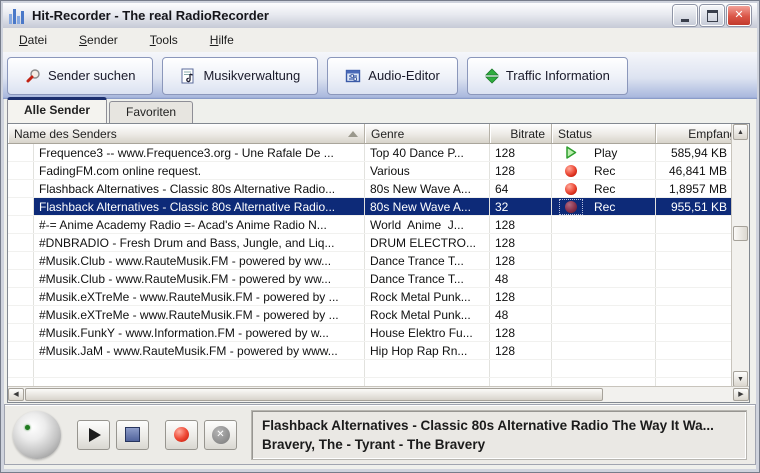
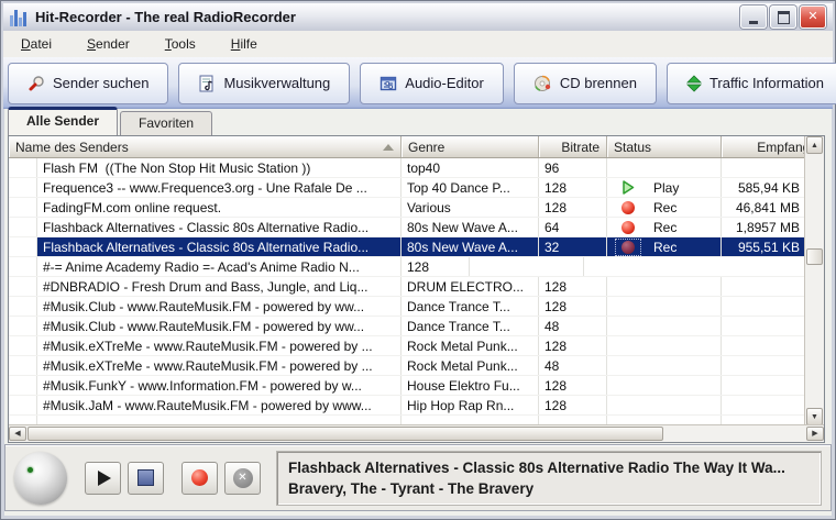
  Hit-Recorder - The real RadioRecorder
  ✕
  Datei
  Sender
  Tools
  Hilfe
  Sender suchen
  Musikverwaltung
  Audio-Editor
+ CD brennen
  Traffic Information
  Alle Sender
  Favoriten
  Name des Senders
  Genre
  Bitrate
  Status
  Empfan
+ Flash FM ((The Non Stop Hit Music Station ))
+ top40
+ 96
  Frequence3 -- www.Frequence3.org - Une Rafale De ...
  Top 40 Dance P...
  128
  Play
  585,94 KB
  FadingFM.com online request.
  Various
  128
  Rec
  46,841 MB
  Flashback Alternatives - Classic 80s Alternative Radio...
  80s New Wave A...
  64
  Rec
  1,8957 MB
  Flashback Alternatives - Classic 80s Alternative Radio...
  80s New Wave A...
  32
  Rec
  955,51 KB
  #-= Anime Academy Radio =- Acad's Anime Radio N...
- World Anime J...
  128
  #DNBRADIO - Fresh Drum and Bass, Jungle, and Liq...
  DRUM ELECTRO...
  128
  #Musik.Club - www.RauteMusik.FM - powered by ww...
  Dance Trance T...
  128
  #Musik.Club - www.RauteMusik.FM - powered by ww...
  Dance Trance T...
  48
  #Musik.eXTreMe - www.RauteMusik.FM - powered by ...
  Rock Metal Punk...
  128
  #Musik.eXTreMe - www.RauteMusik.FM - powered by ...
  Rock Metal Punk...
  48
  #Musik.FunkY - www.Information.FM - powered by w...
  House Elektro Fu...
  128
  #Musik.JaM - www.RauteMusik.FM - powered by www...
  Hip Hop Rap Rn...
  128
  ✕
  Flashback Alternatives - Classic 80s Alternative Radio The Way It Wa...
  Bravery, The - Tyrant - The Bravery
